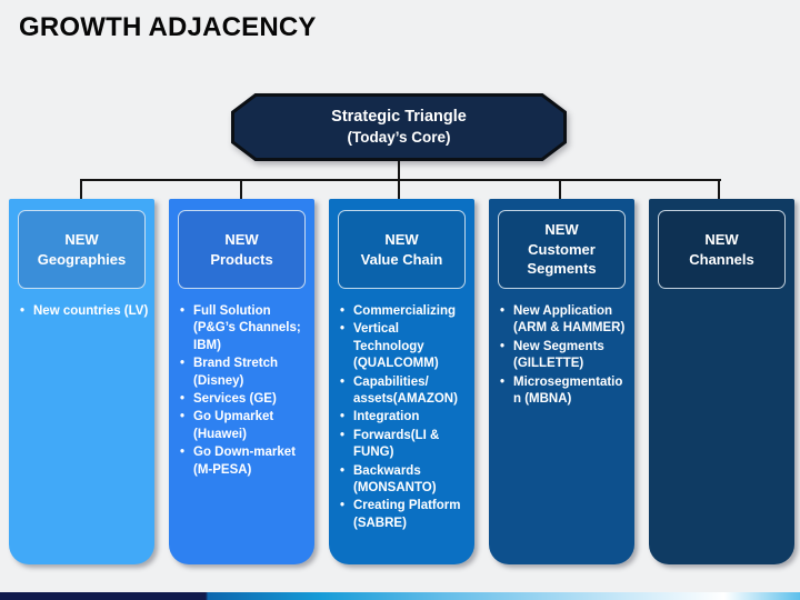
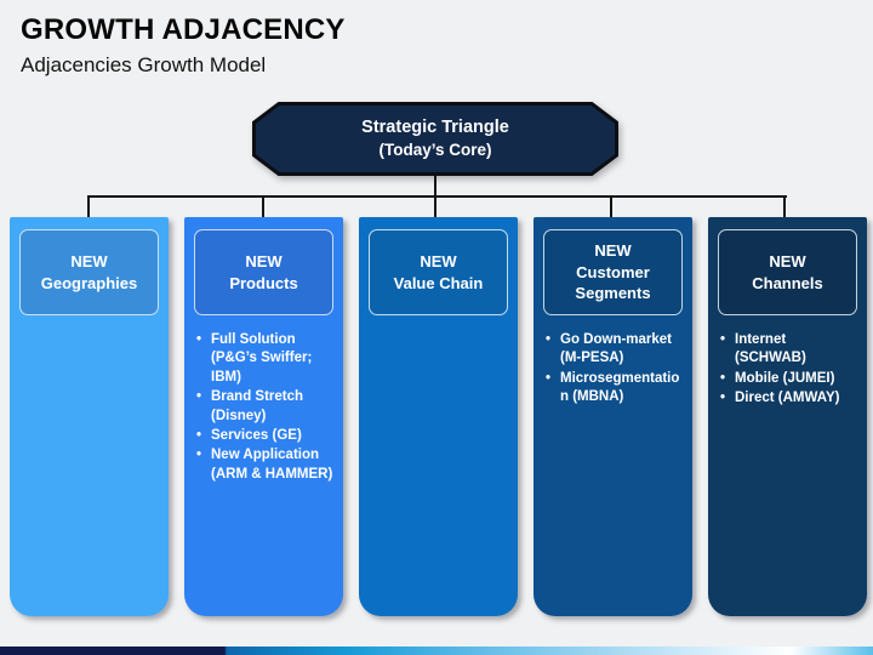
  GROWTH ADJACENCY
+ Adjacencies Growth Model
  Strategic Triangle
  (Today’s Core)
  NEW
  Geographies
- New countries (LV)
  NEW
  Products
- Full Solution (P&G’s Channels; IBM)
+ Full Solution (P&G’s Swiffer; IBM)
  Brand Stretch (Disney)
  Services (GE)
- Go Upmarket (Huawei)
- Go Down-market (M-PESA)
+ New Application (ARM & HAMMER)
  NEW
  Value Chain
- Commercializing
- Vertical Technology (QUALCOMM)
- Capabilities/ assets(AMAZON)
- Integration
- Forwards(LI & FUNG)
- Backwards (MONSANTO)
- Creating Platform (SABRE)
  NEW
  Customer
  Segments
- New Application (ARM & HAMMER)
+ Go Down-market (M-PESA)
- New Segments (GILLETTE)
  Microsegmentation (MBNA)
  NEW
  Channels
+ Internet (SCHWAB)
+ Mobile (JUMEI)
+ Direct (AMWAY)
